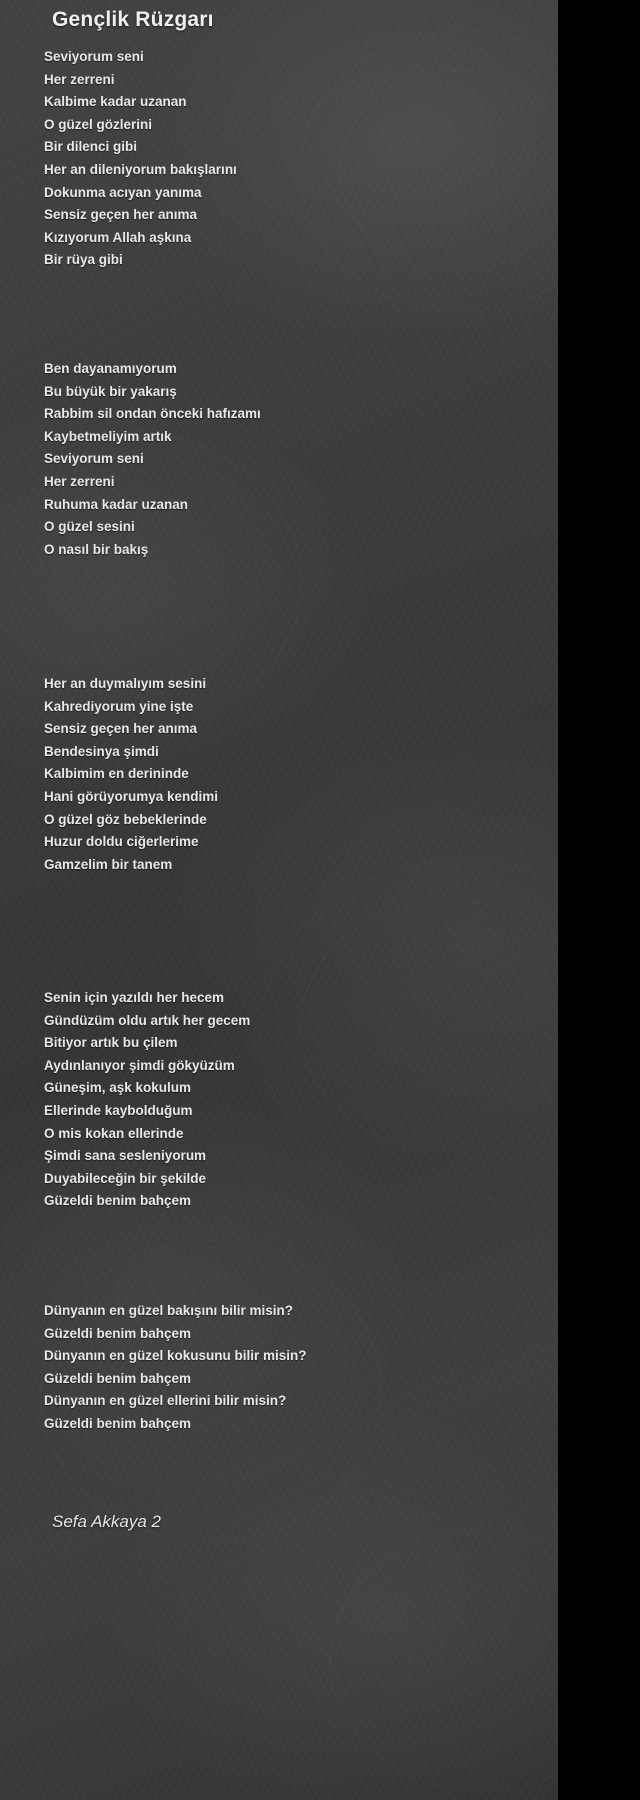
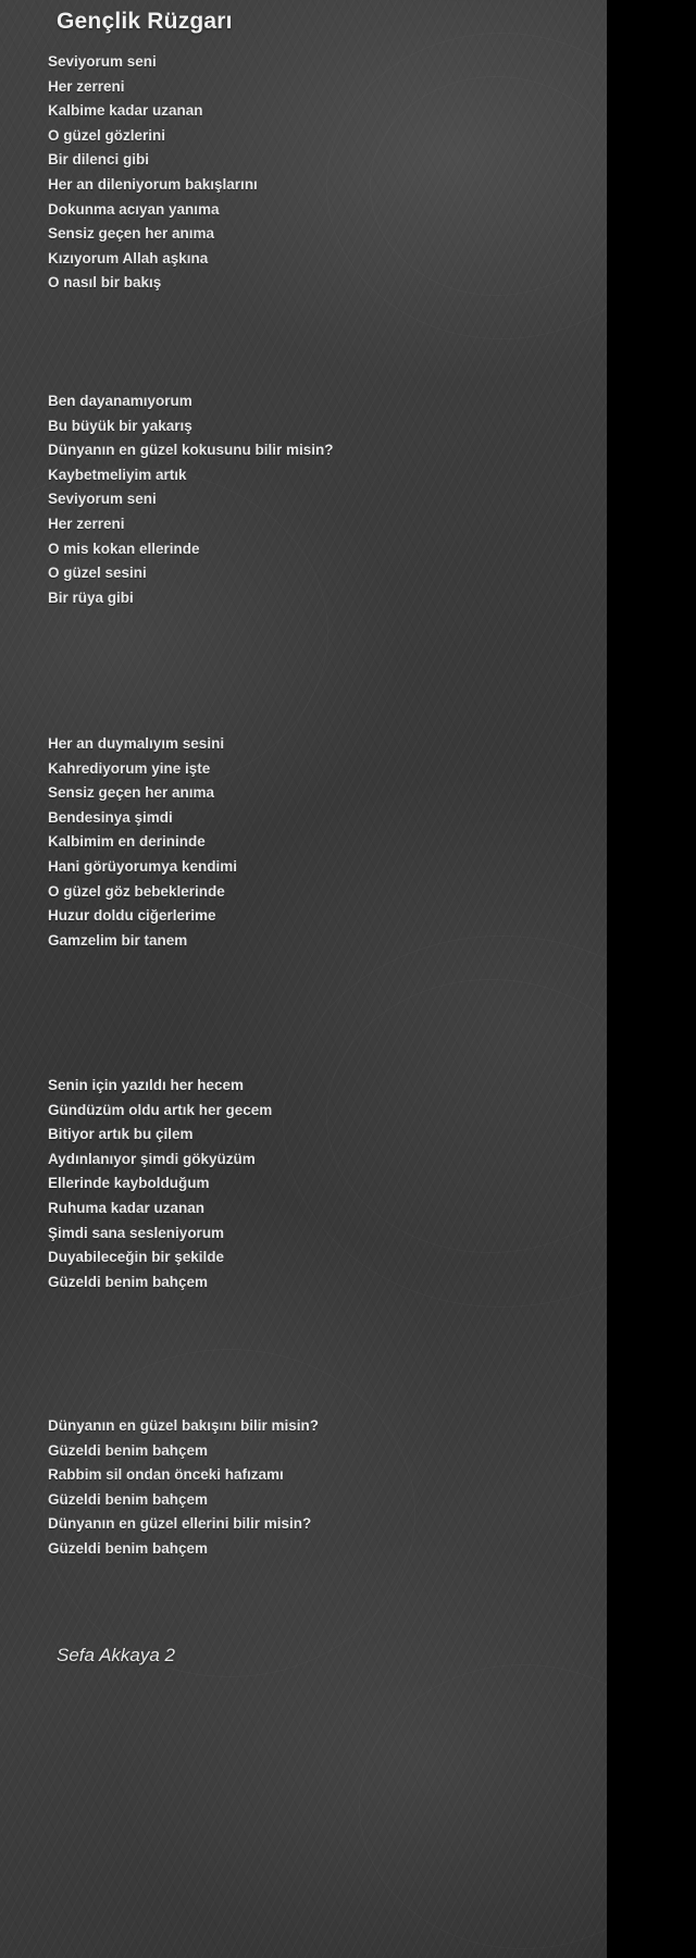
  Gençlik Rüzgarı
  Seviyorum seni
  Her zerreni
  Kalbime kadar uzanan
  O güzel gözlerini
  Bir dilenci gibi
  Her an dileniyorum bakışlarını
  Dokunma acıyan yanıma
  Sensiz geçen her anıma
  Kızıyorum Allah aşkına
- Bir rüya gibi
+ O nasıl bir bakış
  Ben dayanamıyorum
  Bu büyük bir yakarış
- Rabbim sil ondan önceki hafızamı
+ Dünyanın en güzel kokusunu bilir misin?
  Kaybetmeliyim artık
  Seviyorum seni
  Her zerreni
- Ruhuma kadar uzanan
+ O mis kokan ellerinde
  O güzel sesini
- O nasıl bir bakış
+ Bir rüya gibi
  Her an duymalıyım sesini
  Kahrediyorum yine işte
  Sensiz geçen her anıma
  Bendesinya şimdi
  Kalbimim en derininde
  Hani görüyorumya kendimi
  O güzel göz bebeklerinde
  Huzur doldu ciğerlerime
  Gamzelim bir tanem
  Senin için yazıldı her hecem
  Gündüzüm oldu artık her gecem
  Bitiyor artık bu çilem
  Aydınlanıyor şimdi gökyüzüm
- Güneşim, aşk kokulum
  Ellerinde kaybolduğum
- O mis kokan ellerinde
+ Ruhuma kadar uzanan
  Şimdi sana sesleniyorum
  Duyabileceğin bir şekilde
  Güzeldi benim bahçem
  Dünyanın en güzel bakışını bilir misin?
  Güzeldi benim bahçem
- Dünyanın en güzel kokusunu bilir misin?
+ Rabbim sil ondan önceki hafızamı
  Güzeldi benim bahçem
  Dünyanın en güzel ellerini bilir misin?
  Güzeldi benim bahçem
  Sefa Akkaya 2
